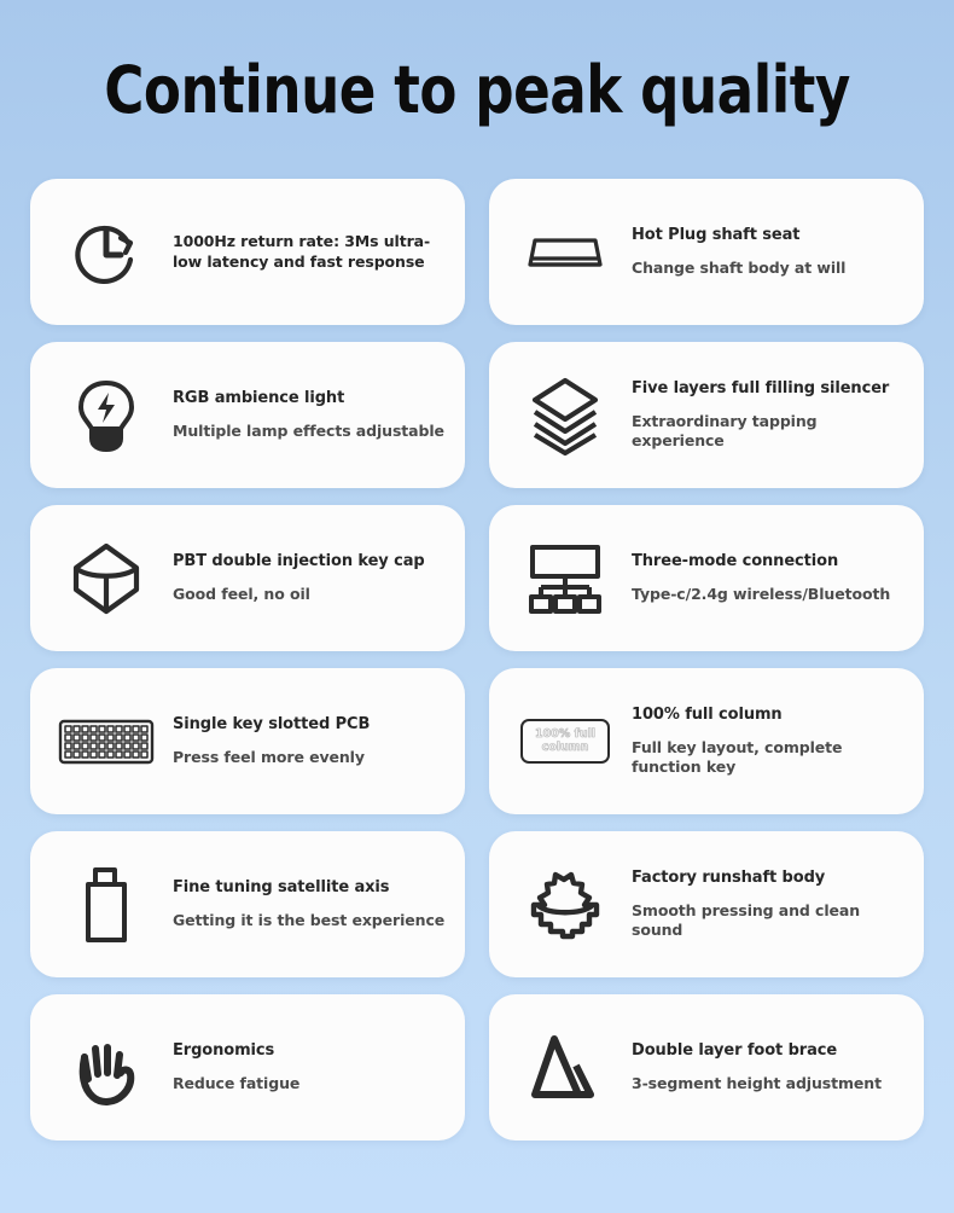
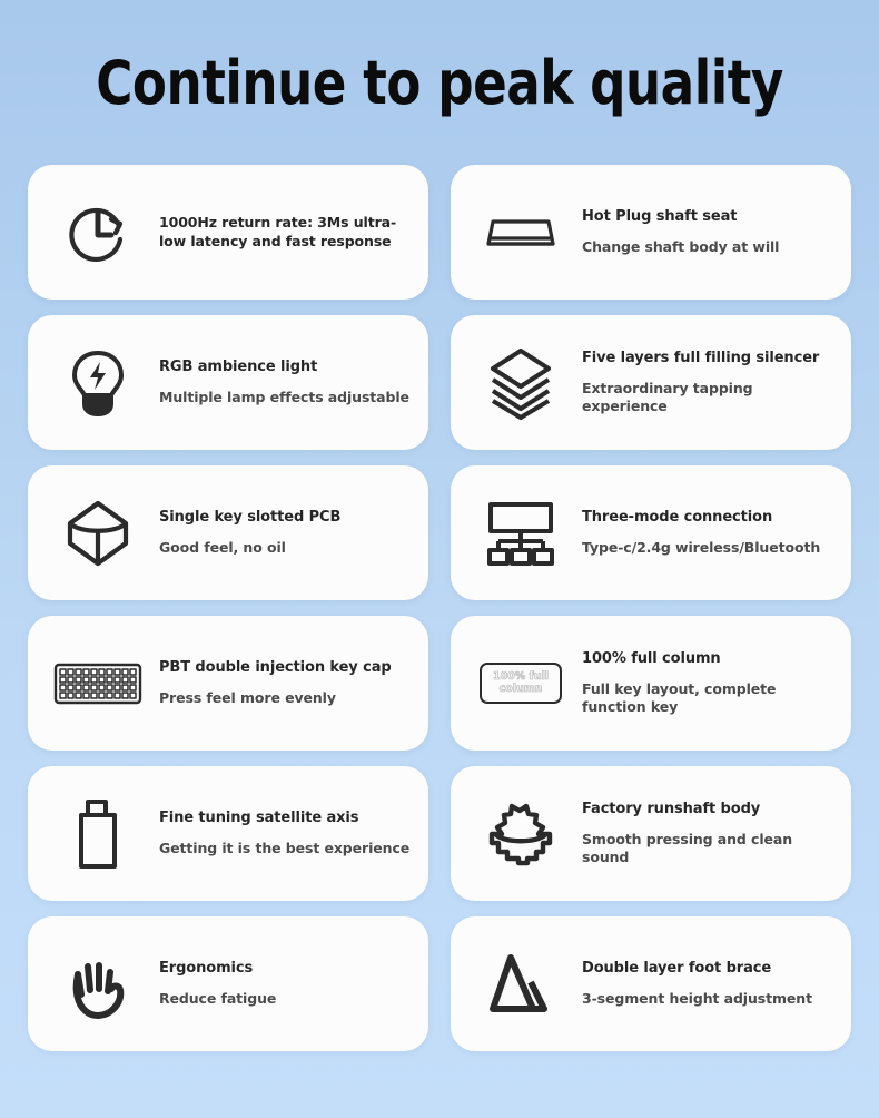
  Continue to peak quality
  1000Hz return rate: 3Ms ultra-low latency and fast response
  Hot Plug shaft seat
  Change shaft body at will
  RGB ambience light
  Multiple lamp effects adjustable
  Five layers full filling silencer
  Extraordinary tapping experience
- PBT double injection key cap
+ Single key slotted PCB
  Good feel, no oil
  Three-mode connection
  Type-c/2.4g wireless/Bluetooth
- Single key slotted PCB
+ PBT double injection key cap
  Press feel more evenly
  100% full column
  100% full column
  Full key layout, complete function key
  Fine tuning satellite axis
  Getting it is the best experience
  Factory runshaft body
  Smooth pressing and clean sound
  Ergonomics
  Reduce fatigue
  Double layer foot brace
  3-segment height adjustment
